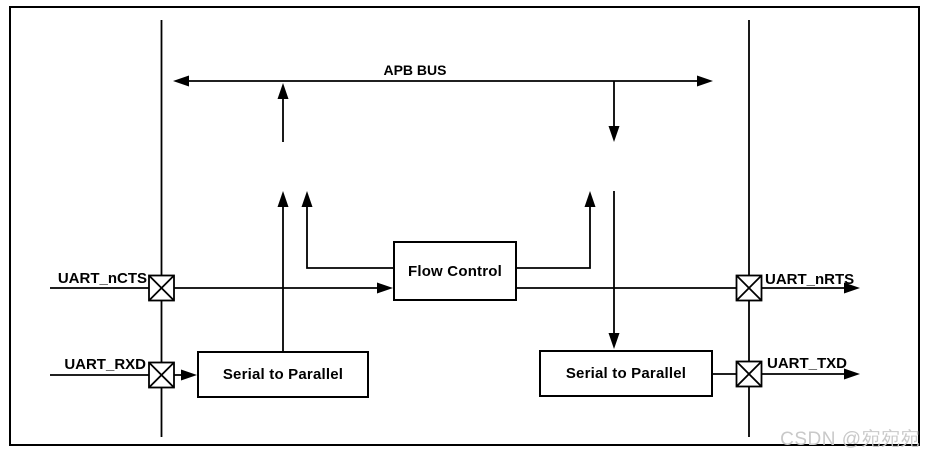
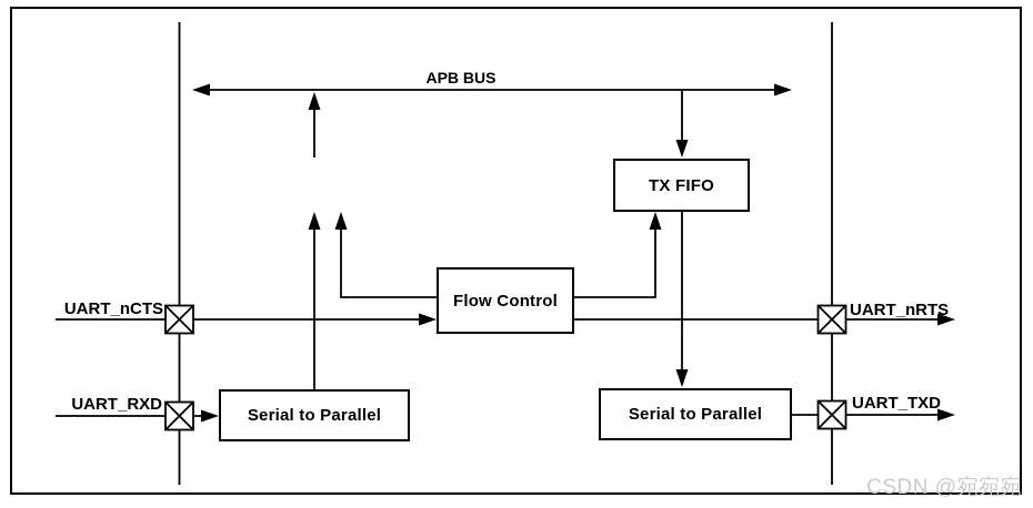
  APB BUS
+ TX FIFO
  Flow Control
  Serial to Parallel
  Serial to Parallel
  UART_nCTS
  UART_RXD
  UART_nRTS
  UART_TXD
  CSDN @宛宛宛
